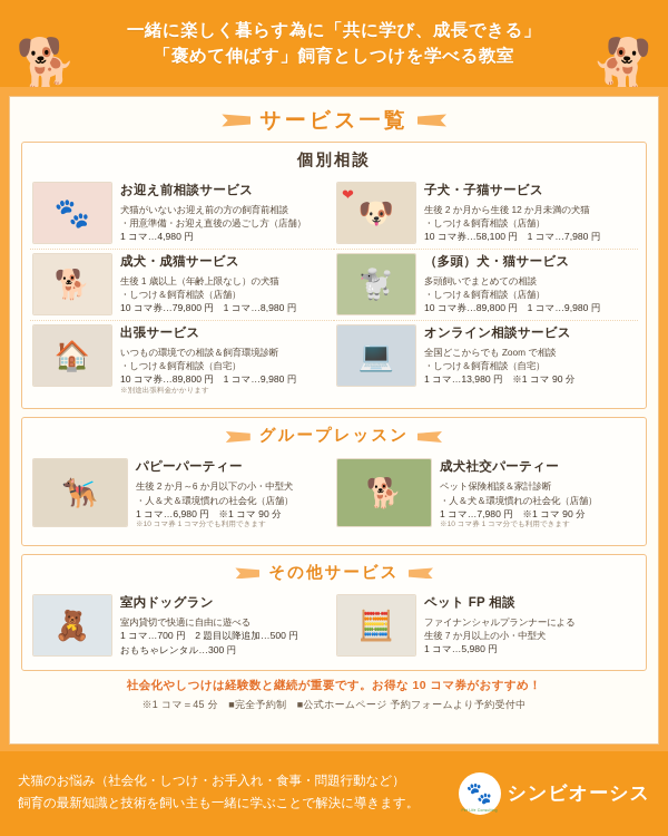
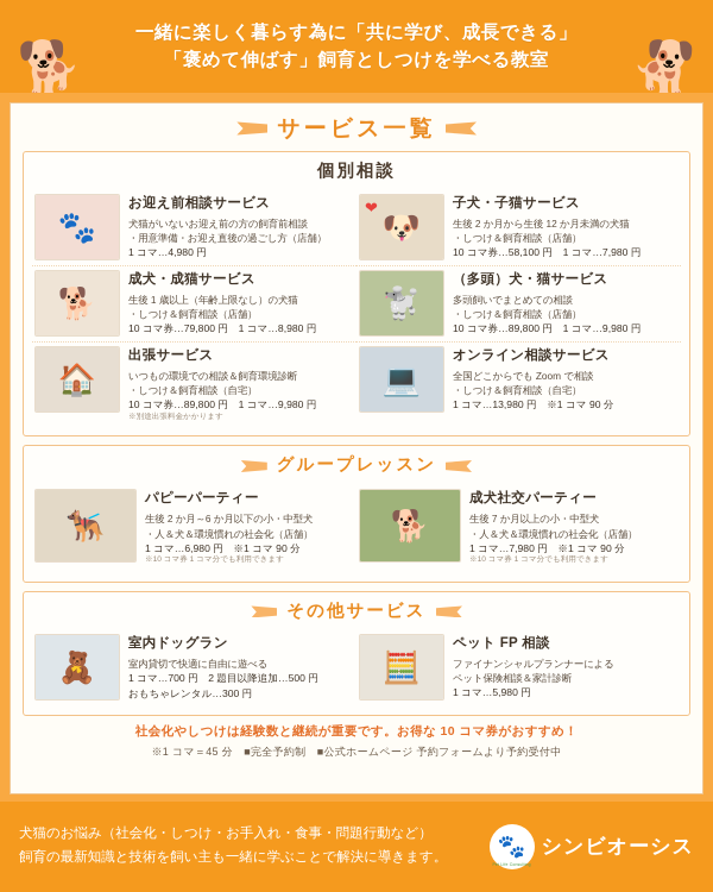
  🐕
  一緒に楽しく暮らす為に「共に学び、成長できる」
  「褒めて伸ばす」飼育としつけを学べる教室
  サービス一覧
  個別相談
  🐾
  お迎え前相談サービス
  犬猫がいないお迎え前の方の飼育前相談
  ・用意準備・お迎え直後の過ごし方（店舗）
  1 コマ…4,980 円
  🐶
  ❤
  子犬・子猫サービス
  生後 2 か月から生後 12 か月未満の犬猫
  ・しつけ＆飼育相談（店舗）
  10 コマ券…58,100 円 1 コマ…7,980 円
  🐕
  成犬・成猫サービス
  生後 1 歳以上（年齢上限なし）の犬猫
  ・しつけ＆飼育相談（店舗）
  10 コマ券…79,800 円 1 コマ…8,980 円
  🐩
  （多頭）犬・猫サービス
  多頭飼いでまとめての相談
  ・しつけ＆飼育相談（店舗）
  10 コマ券…89,800 円 1 コマ…9,980 円
  🏠
  出張サービス
  いつもの環境での相談＆飼育環境診断
  ・しつけ＆飼育相談（自宅）
  10 コマ券…89,800 円 1 コマ…9,980 円
  💻
  オンライン相談サービス
  全国どこからでも Zoom で相談
  ・しつけ＆飼育相談（自宅）
  1 コマ…13,980 円 ※1 コマ 90 分
  グループレッスン
  🐕‍🦺
  パピーパーティー
  生後 2 か月～6 か月以下の小・中型犬
  ・人＆犬＆環境慣れの社会化（店舗）
  1 コマ…6,980 円 ※1 コマ 90 分
  🐕
  成犬社交パーティー
- ペット保険相談＆家計診断
+ 生後 7 か月以上の小・中型犬
  ・人＆犬＆環境慣れの社会化（店舗）
  1 コマ…7,980 円 ※1 コマ 90 分
  その他サービス
  🧸
  室内ドッグラン
  室内貸切で快適に自由に遊べる
  1 コマ…700 円 2 題目以降追加…500 円
  おもちゃレンタル…300 円
  🧮
  ペット FP 相談
  ファイナンシャルプランナーによる
- 生後 7 か月以上の小・中型犬
+ ペット保険相談＆家計診断
  1 コマ…5,980 円
  社会化やしつけは経験数と継続が重要です。お得な 10 コマ券がおすすめ！
  ※1 コマ＝45 分 ■完全予約制 ■公式ホームページ 予約フォームより予約受付中
  犬猫のお悩み（社会化・しつけ・お手入れ・食事・問題行動など）
  飼育の最新知識と技術を飼い主も一緒に学ぶことで解決に導きます。
  🐾
  シンビオーシス
